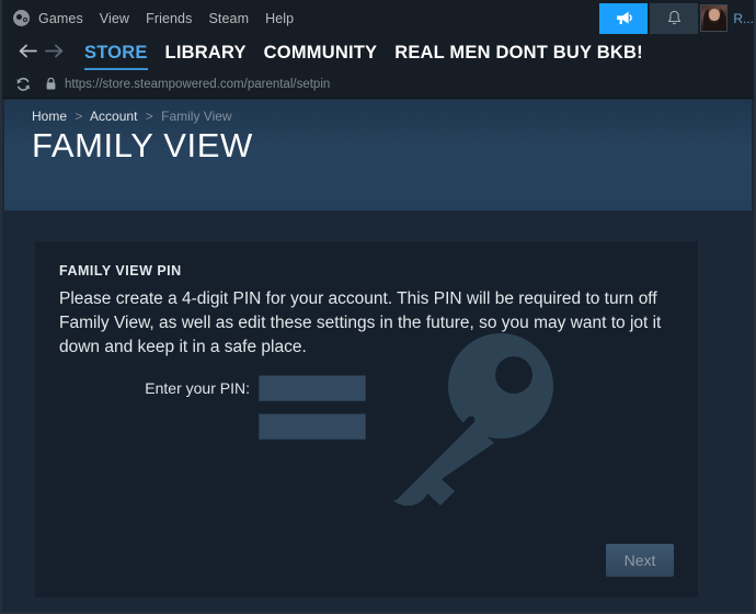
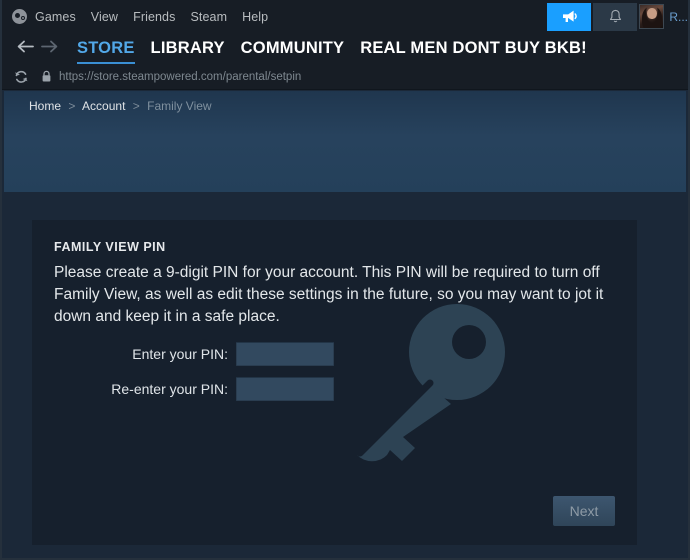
  Games
  View
  Friends
  Steam
  Help
  R...
  STORE
  LIBRARY
  COMMUNITY
  REAL MEN DONT BUY BKB!
  https://store.steampowered.com/parental/setpin
  Home > Account > Family View
- FAMILY VIEW
  FAMILY VIEW PIN
- Please create a 4-digit PIN for your account. This PIN will be required to turn off Family View, as well as edit these settings in the future, so you may want to jot it down and keep it in a safe place.
+ Please create a 9-digit PIN for your account. This PIN will be required to turn off Family View, as well as edit these settings in the future, so you may want to jot it down and keep it in a safe place.
  Enter your PIN:
+ Re-enter your PIN:
  Next
